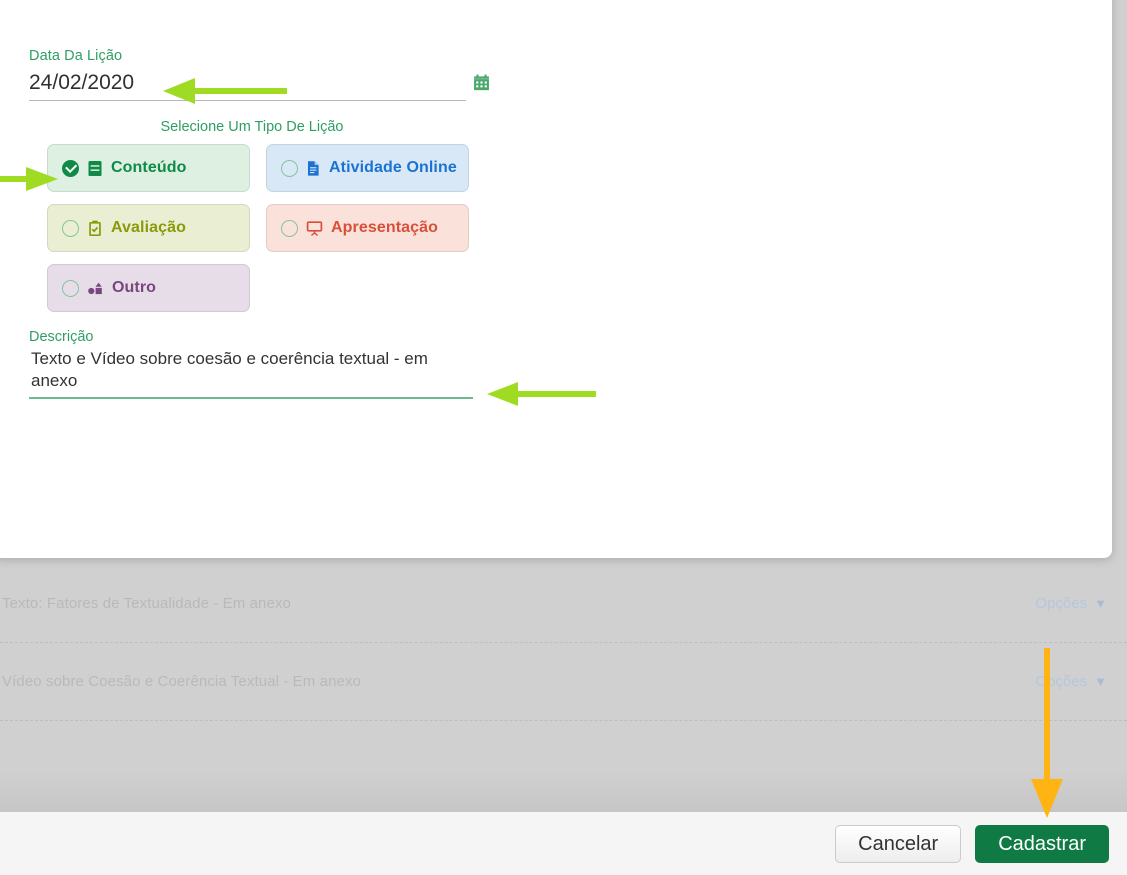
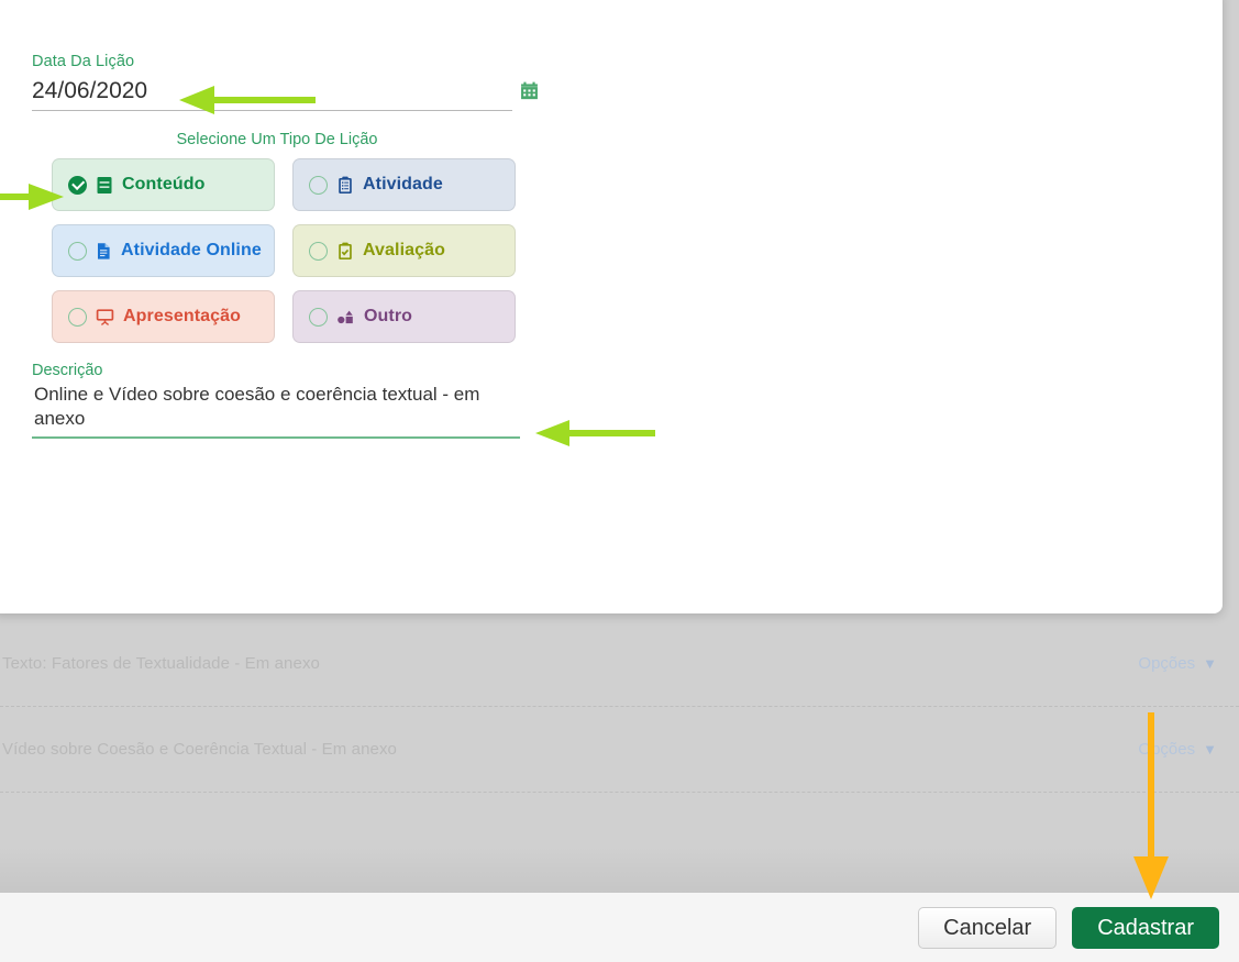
  Opções
  ▼
  Opções
  ▼
  Cancelar
  Cadastrar
  Data Da Lição
- 24/02/2020
+ 24/06/2020
  Selecione Um Tipo De Lição
  Conteúdo
+ Atividade
  Atividade Online
  Avaliação
  Apresentação
  Outro
  Descrição
- Texto e Vídeo sobre coesão e coerência textual - em anexo
+ Online e Vídeo sobre coesão e coerência textual - em anexo
